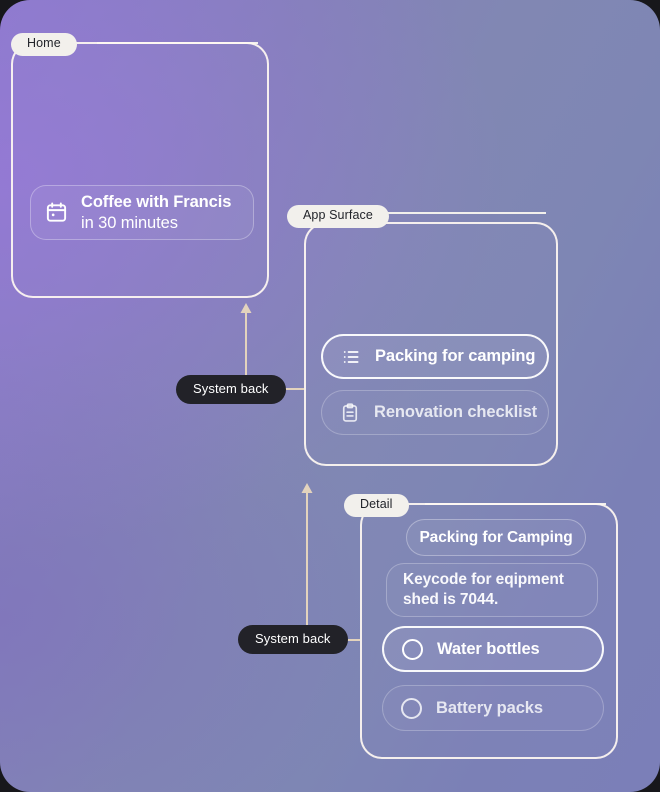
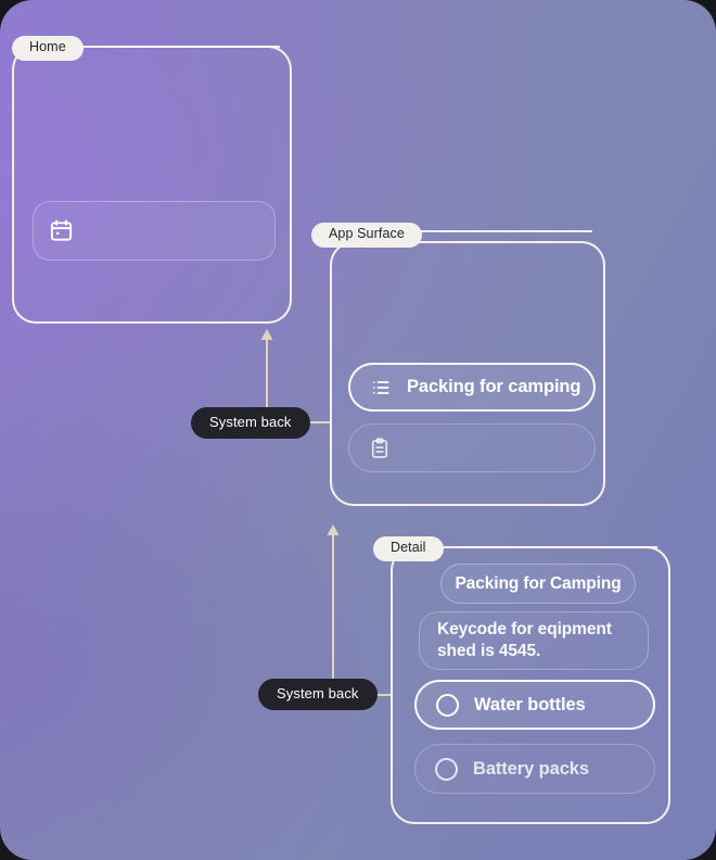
- Coffee with Francis
- in 30 minutes
  Home
  Packing for camping
- Renovation checklist
  App Surface
  Packing for Camping
- Keycode for eqipment shed is 7044.
+ Keycode for eqipment shed is 4545.
  Water bottles
  Battery packs
  Detail
  System back
  System back
